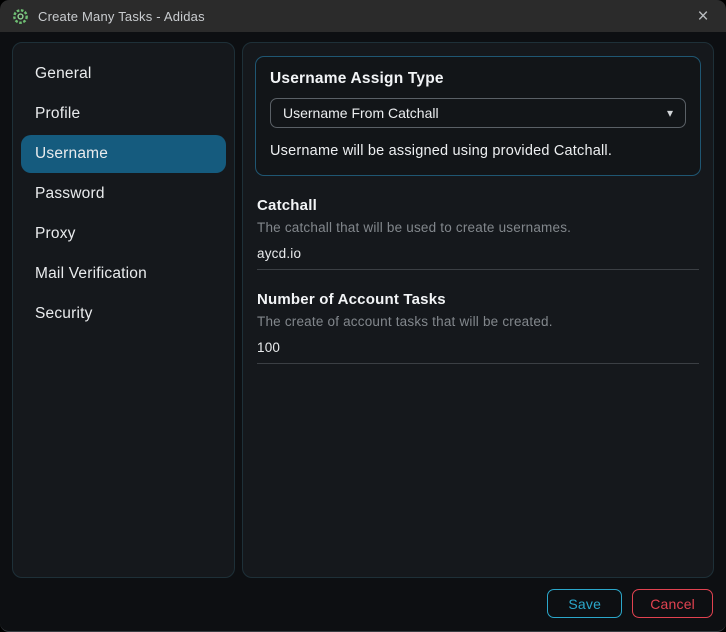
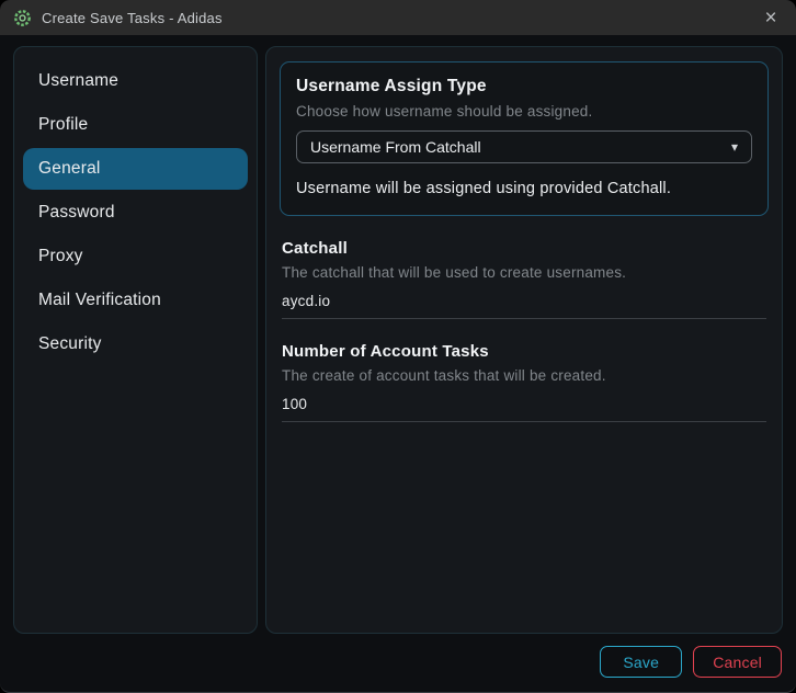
- Create Many Tasks - Adidas
+ Create Save Tasks - Adidas
  ×
- General
+ Username
  Profile
- Username
+ General
  Password
  Proxy
  Mail Verification
  Security
  Username Assign Type
+ Choose how username should be assigned.
  Username From Catchall
  ▾
  Username will be assigned using provided Catchall.
  Catchall
  The catchall that will be used to create usernames.
  aycd.io
  Number of Account Tasks
  The create of account tasks that will be created.
  100
  Save
  Cancel
